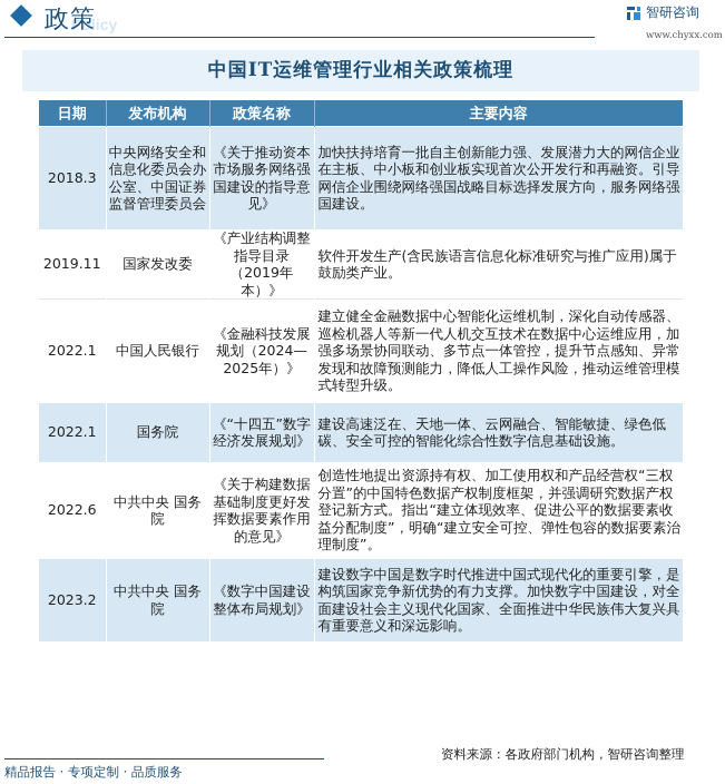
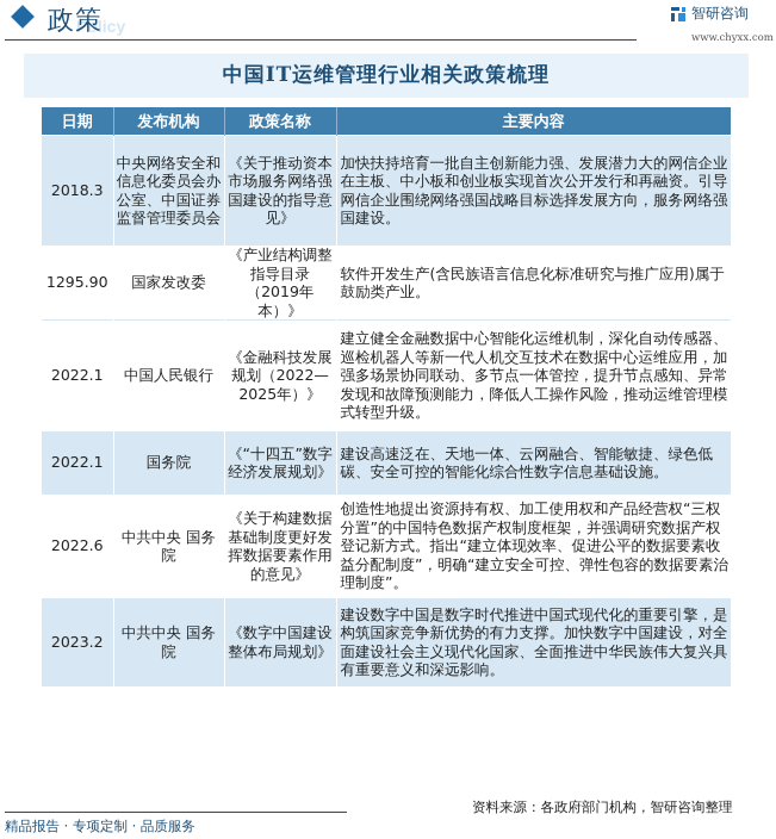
  Policy
  政策
  智研咨询
  www.chyxx.com
  中国IT运维管理行业相关政策梳理
  日期	发布机构	政策名称	主要内容
  2018.3	中央网络安全和信息化委员会办公室、中国证券监督管理委员会	《关于推动资本市场服务网络强国建设的指导意见》	加快扶持培育一批自主创新能力强、发展潜力大的网信企业在主板、中小板和创业板实现首次公开发行和再融资。引导网信企业围绕网络强国战略目标选择发展方向，服务网络强国建设。
- 2019.11	国家发改委	《产业结构调整指导目录（2019年本）》	软件开发生产(含民族语言信息化标准研究与推广应用)属于鼓励类产业。
+ 1295.90	国家发改委	《产业结构调整指导目录（2019年本）》	软件开发生产(含民族语言信息化标准研究与推广应用)属于鼓励类产业。
- 2022.1	中国人民银行	《金融科技发展规划（2024—2025年）》	建立健全金融数据中心智能化运维机制，深化自动传感器、巡检机器人等新一代人机交互技术在数据中心运维应用，加强多场景协同联动、多节点一体管控，提升节点感知、异常发现和故障预测能力，降低人工操作风险，推动运维管理模式转型升级。
+ 2022.1	中国人民银行	《金融科技发展规划（2022—2025年）》	建立健全金融数据中心智能化运维机制，深化自动传感器、巡检机器人等新一代人机交互技术在数据中心运维应用，加强多场景协同联动、多节点一体管控，提升节点感知、异常发现和故障预测能力，降低人工操作风险，推动运维管理模式转型升级。
  2022.1	国务院	《“十四五”数字经济发展规划》	建设高速泛在、天地一体、云网融合、智能敏捷、绿色低碳、安全可控的智能化综合性数字信息基础设施。
  2022.6	中共中央 国务院	《关于构建数据基础制度更好发挥数据要素作用的意见》	创造性地提出资源持有权、加工使用权和产品经营权“三权分置”的中国特色数据产权制度框架，并强调研究数据产权登记新方式。指出“建立体现效率、促进公平的数据要素收益分配制度”，明确“建立安全可控、弹性包容的数据要素治理制度”。
  2023.2	中共中央 国务院	《数字中国建设整体布局规划》	建设数字中国是数字时代推进中国式现代化的重要引擎，是构筑国家竞争新优势的有力支撑。加快数字中国建设，对全面建设社会主义现代化国家、全面推进中华民族伟大复兴具有重要意义和深远影响。
  资料来源：各政府部门机构，智研咨询整理
  精品报告 · 专项定制 · 品质服务
